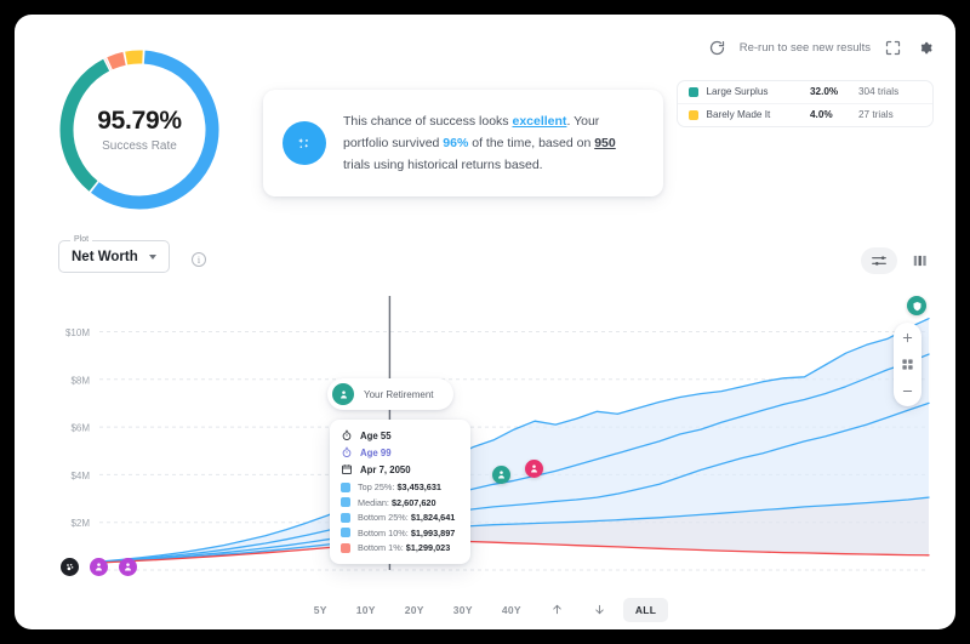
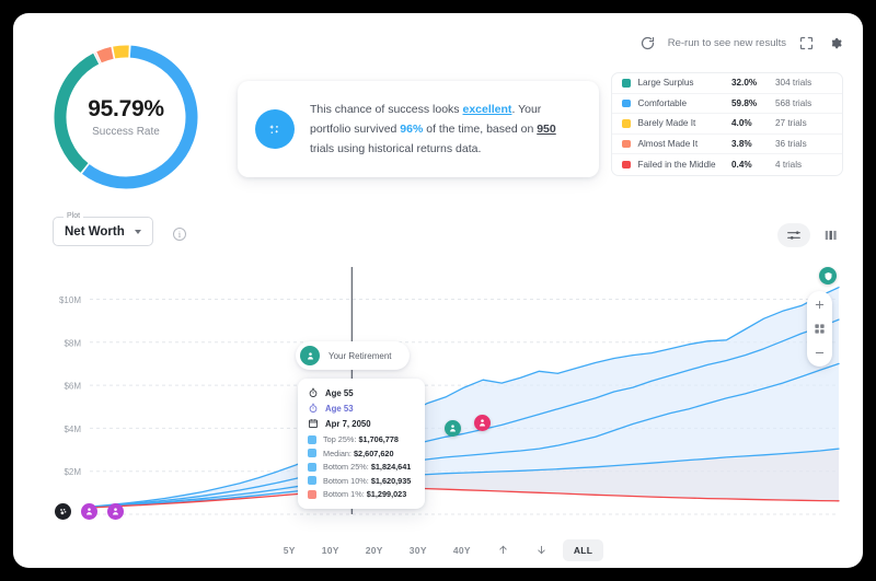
  95.79%
  Success Rate
- This chance of success looks excellent. Your portfolio survived 96% of the time, based on 950 trials using historical returns based.
+ This chance of success looks excellent. Your portfolio survived 96% of the time, based on 950 trials using historical returns data.
  Re-run to see new results
  Large Surplus
  32.0%
  304 trials
+ Comfortable
+ 59.8%
+ 568 trials
  Barely Made It
  4.0%
  27 trials
+ Almost Made It
+ 3.8%
+ 36 trials
+ Failed in the Middle
+ 0.4%
+ 4 trials
  Net Worth
  i
  $2M
  $4M
  $6M
  $8M
  $10M
  Your Retirement
  Age 55
- Age 99
+ Age 53
  Apr 7, 2050
- Top 25%: $3,453,631
+ Top 25%: $1,706,778
  Median: $2,607,620
  Bottom 25%: $1,824,641
- Bottom 10%: $1,993,897
+ Bottom 10%: $1,620,935
  Bottom 1%: $1,299,023
  5Y
  10Y
  20Y
  30Y
  40Y
  ALL
